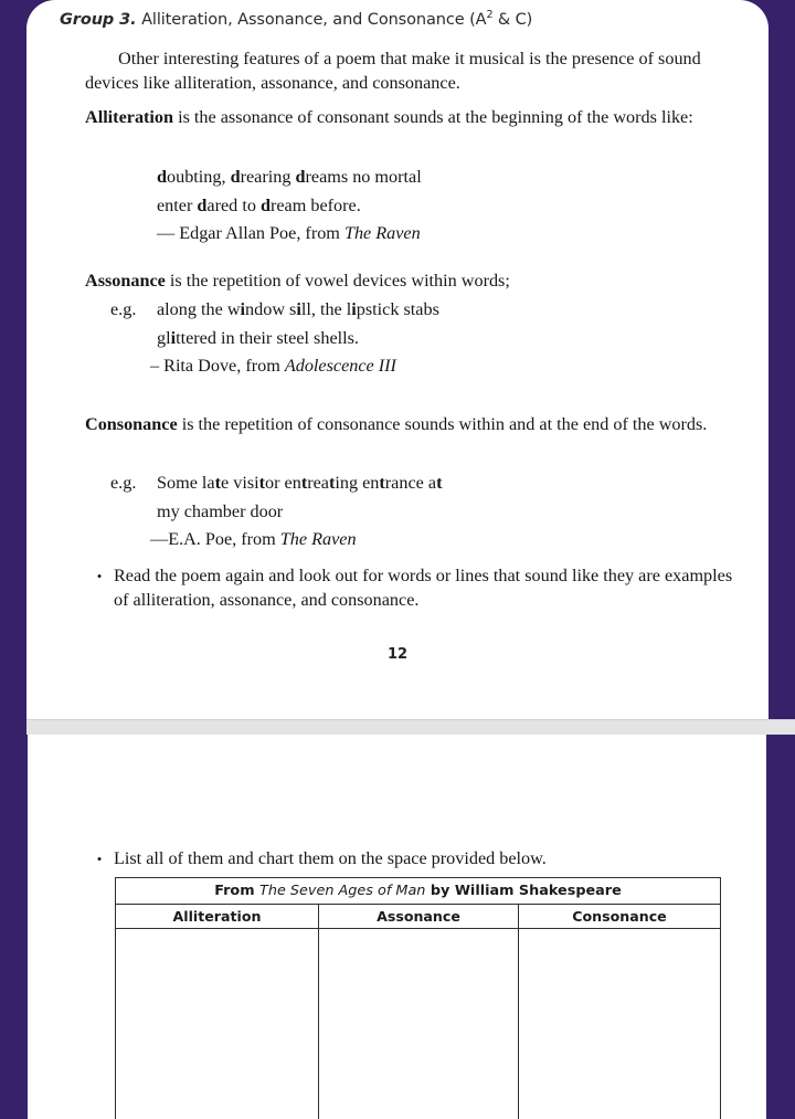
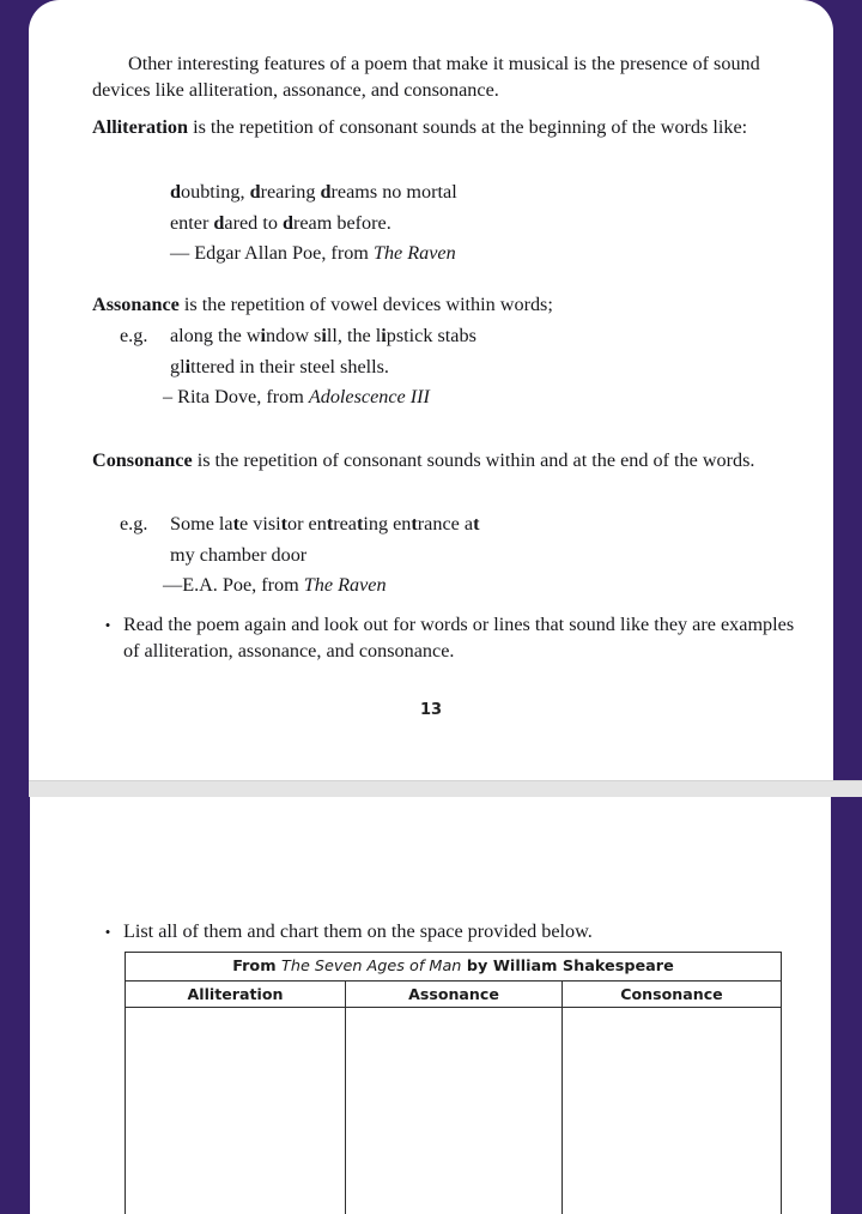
- Group 3. Alliteration, Assonance, and Consonance (A2 & C)
  Other interesting features of a poem that make it musical is the presence of sound devices like alliteration, assonance, and consonance.
- Alliteration is the assonance of consonant sounds at the beginning of the words like:
+ Alliteration is the repetition of consonant sounds at the beginning of the words like:
  doubting, drearing dreams no mortal
  enter dared to dream before.
  — Edgar Allan Poe, from The Raven
  Assonance is the repetition of vowel devices within words;
  e.g. along the window sill, the lipstick stabs
  glittered in their steel shells.
  – Rita Dove, from Adolescence III
- Consonance is the repetition of consonance sounds within and at the end of the words.
+ Consonance is the repetition of consonant sounds within and at the end of the words.
  e.g. Some late visitor entreating entrance at
  my chamber door
  —E.A. Poe, from The Raven
  •
  Read the poem again and look out for words or lines that sound like they are examples of alliteration, assonance, and consonance.
- 12
+ 13
  •
  List all of them and chart them on the space provided below.
  From The Seven Ages of Man by William Shakespeare
  Alliteration	Assonance	Consonance
